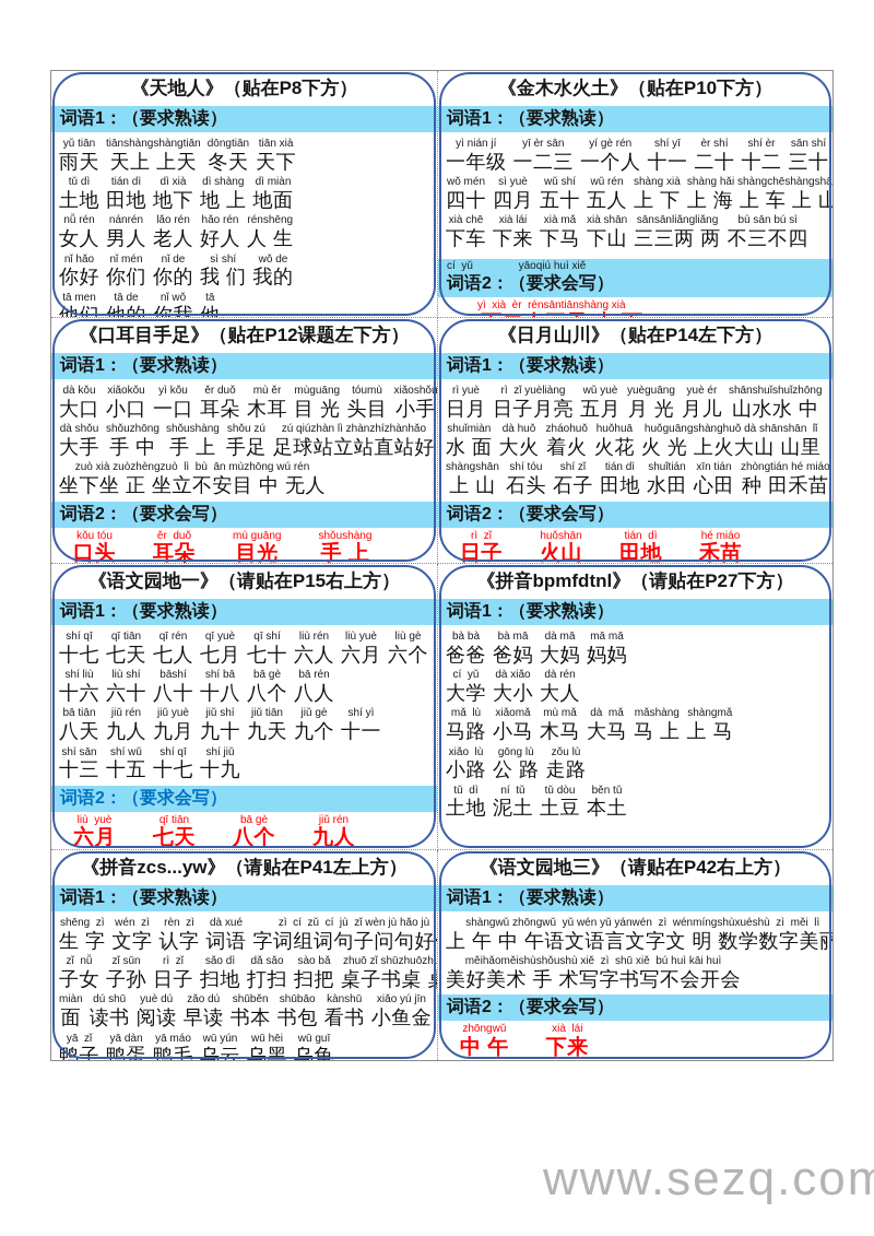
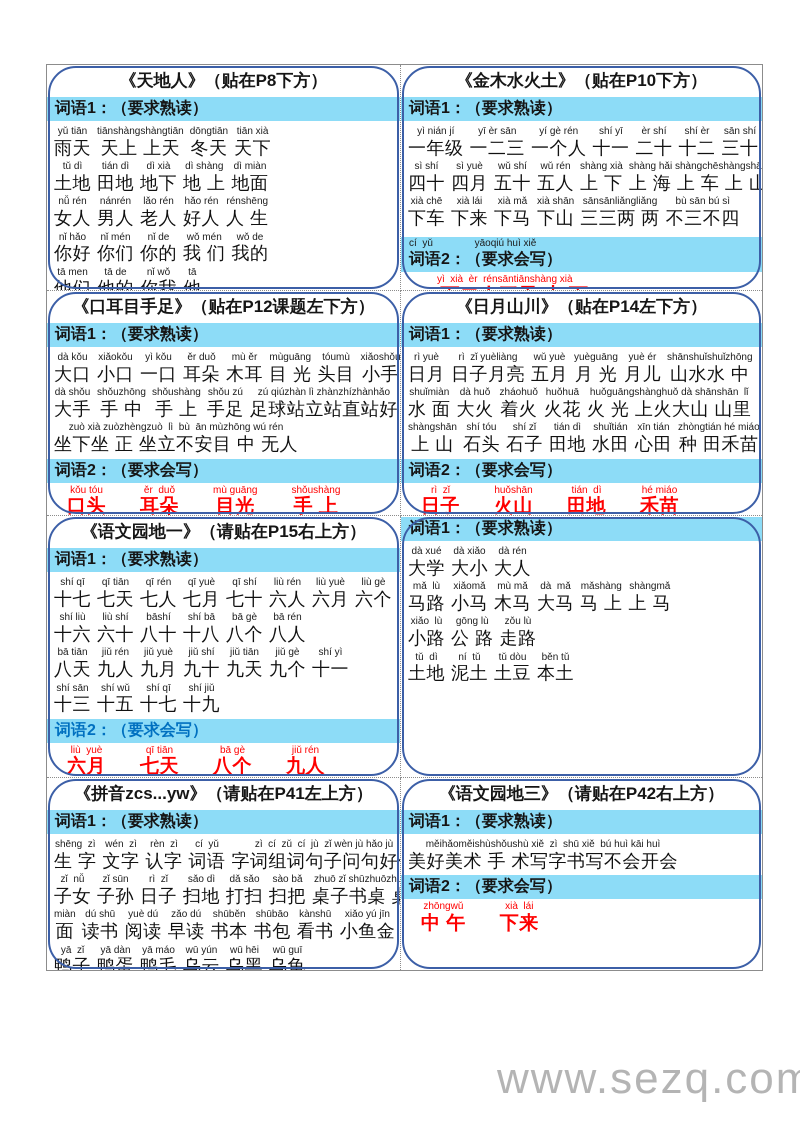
  《天地人》（贴在P8下方）
  词语1：（要求熟读）
  yǔ tiān
  雨天
  tiānshàngshàngtiān
  天上 上天
  dōngtiān
  冬天
  tiān xià
  天下
  tǔ dì
  土地
  tián dì
  田地
  dì xià
  地下
  dì shàng
  地 上
  dì miàn
  地面
  nǚ rén
  女人
  nánrén
  男人
  lǎo rén
  老人
  hǎo rén
  好人
  rénshēng
  人 生
  nǐ hǎo
  你好
  nǐ mén
  你们
  nǐ de
  你的
- sì shí
+ wǒ mén
  我 们
  wǒ de
  我的
  tā men
  他们
  tā de
  他的
  nǐ wǒ
  你我
  tā
  他
  《金木水火土》（贴在P10下方）
  词语1：（要求熟读）
  yì nián jí
  一年级
  yī èr sān
  一二三
  yí gè rén
  一个人
  shí yī
  十一
  èr shí
  二十
  shí èr
  十二
  sān shí
  三十
- wǒ mén
+ sì shí
  四十
  sì yuè
  四月
  wǔ shí
  五十
  wǔ rén
  五人
  shàng xià
  上 下
  shàng hǎi shàngchēshàngshā
  上 海 上 车 上 山
  xià chē
  下车
  xià lái
  下来
  xià mǎ
  下马
  xià shān
  下山
  sānsānliǎngliǎng
  三三两 两
  bù sān bú sì
  不三不四
  cí yǔ yāoqiú huì xiě
  词语2：（要求会写）
  yì xià èr rénsāntiānshàng xià
  《口耳目手足》（贴在P12课题左下方）
  词语1：（要求熟读）
  dà kǒu
  大口
  xiǎokǒu
  小口
  yì kǒu
  一口
  ěr duǒ
  耳朵
  mù ěr
  木耳
  mùguāng
  目 光
  tóumù
  头目
  xiǎoshǒu
  小手
  dà shǒu
  大手
  shǒuzhōng
  手 中
  shǒushàng
  手 上
  shǒu zú
  手足
  zú qiúzhàn lì zhànzhízhànhǎo
  足球站立站直站好
  zuò xià zuòzhèngzuò lì bù ān mùzhōng wú rén
  坐下坐 正 坐立不安目 中 无人
  词语2：（要求会写）
  kǒu tóu
  口头
  ěr duǒ
  耳朵
  mù guāng
  目光
  shǒushàng
  手 上
  《日月山川》（贴在P14左下方）
  词语1：（要求熟读）
  rì yuè
  日月
  rì zǐ yuèliàng
  日子月亮
  wǔ yuè
  五月
  yuèguāng
  月 光
  yuè ér
  月儿
  shānshuǐshuǐzhōng
  山水水 中
  shuǐmiàn
  水 面
  dà huǒ
  大火
  zháohuǒ
  着火
  huǒhuā
  火花
  huǒguāngshànghuǒ dà shānshān lǐ
  火 光 上火大山 山里
  shàngshān
  上 山
  shí tóu
  石头
  shí zǐ
  石子
  tián dì
  田地
  shuǐtián
  水田
  xīn tián
  心田
  zhòngtián hé miáo
  种 田禾苗
  词语2：（要求会写）
  rì zǐ
  日子
  huǒshān
  火山
  tián dì
  田地
  hé miáo
  禾苗
  《语文园地一》（请贴在P15右上方）
  词语1：（要求熟读）
  shí qī
  十七
  qī tiān
  七天
  qī rén
  七人
  qī yuè
  七月
  qī shí
  七十
  liù rén
  六人
  liù yuè
  六月
  liù gè
  六个
  shí liù
  十六
  liù shí
  六十
  bāshí
  八十
  shí bā
  十八
  bā gè
  八个
  bā rén
  八人
  bā tiān
  八天
  jiǔ rén
  九人
  jiǔ yuè
  九月
  jiǔ shí
  九十
  jiǔ tiān
  九天
  jiǔ gè
  九个
  shí yì
  十一
  shí sān
  十三
  shí wǔ
  十五
  shí qī
  十七
  shí jiǔ
  十九
  词语2：（要求会写）
  liù yuè
  六月
  qī tiān
  七天
  bā gè
  八个
  jiǔ rén
  九人
- 《拼音bpmfdtnl》（请贴在P27下方）
  词语1：（要求熟读）
- bà bà
- 爸爸
- bà mā
- 爸妈
- dà mā
- 大妈
- mā mā
- 妈妈
- cí yǔ
+ dà xué
  大学
  dà xiǎo
  大小
  dà rén
  大人
  mǎ lù
  马路
  xiǎomǎ
  小马
  mù mǎ
  木马
  dà mǎ
  大马
  mǎshàng
  马 上
  shàngmǎ
  上 马
  xiǎo lù
  小路
  gōng lù
  公 路
  zǒu lù
  走路
  tǔ dì
  土地
  ní tǔ
  泥土
  tǔ dòu
  土豆
  běn tǔ
  本土
  《拼音zcs...yw》（请贴在P41左上方）
  词语1：（要求熟读）
  shēng zì
  生 字
  wén zì
  文字
  rèn zì
  认字
- dà xué
+ cí yǔ
  词语
  zì cí zǔ cí jù zǐ wèn jù hǎo jù
  字词组词句子问句好
  zǐ nǚ
  子女
  zǐ sūn
  子孙
  rì zǐ
  日子
  sǎo dì
  扫地
  dǎ sǎo
  打扫
  sào bǎ
  扫把
  zhuō zǐ shūzhuōzhu
  桌子书桌
  miàn
  面
  dú shū
  读书
  yuè dú
  阅读
  zǎo dú
  早读
  shūběn
  书本
  shūbāo
  书包
  kànshū
  看书
  xiǎo yú jīn
  小鱼金
  yā zǐ
  鸭子
  yā dàn
  鸭蛋
  yā máo
  鸭毛
  wū yún
  乌云
  wū hēi
  乌黑
  wū guī
  乌龟
  《语文园地三》（请贴在P42右上方）
  词语1：（要求熟读）
- shàngwǔ zhōngwǔ yǔ wén yǔ yánwén zì wénmíngshùxuéshù zì měi lì
- 上 午 中 午语文语言文字文 明 数学数字美丽
  měihǎoměishùshǒushù xiě zì shū xiě bú huì kāi huì
  美好美术 手 术写字书写不会开会
  词语2：（要求会写）
  zhōngwǔ
  中 午
  xià lái
  下来
  www.sezq.com
